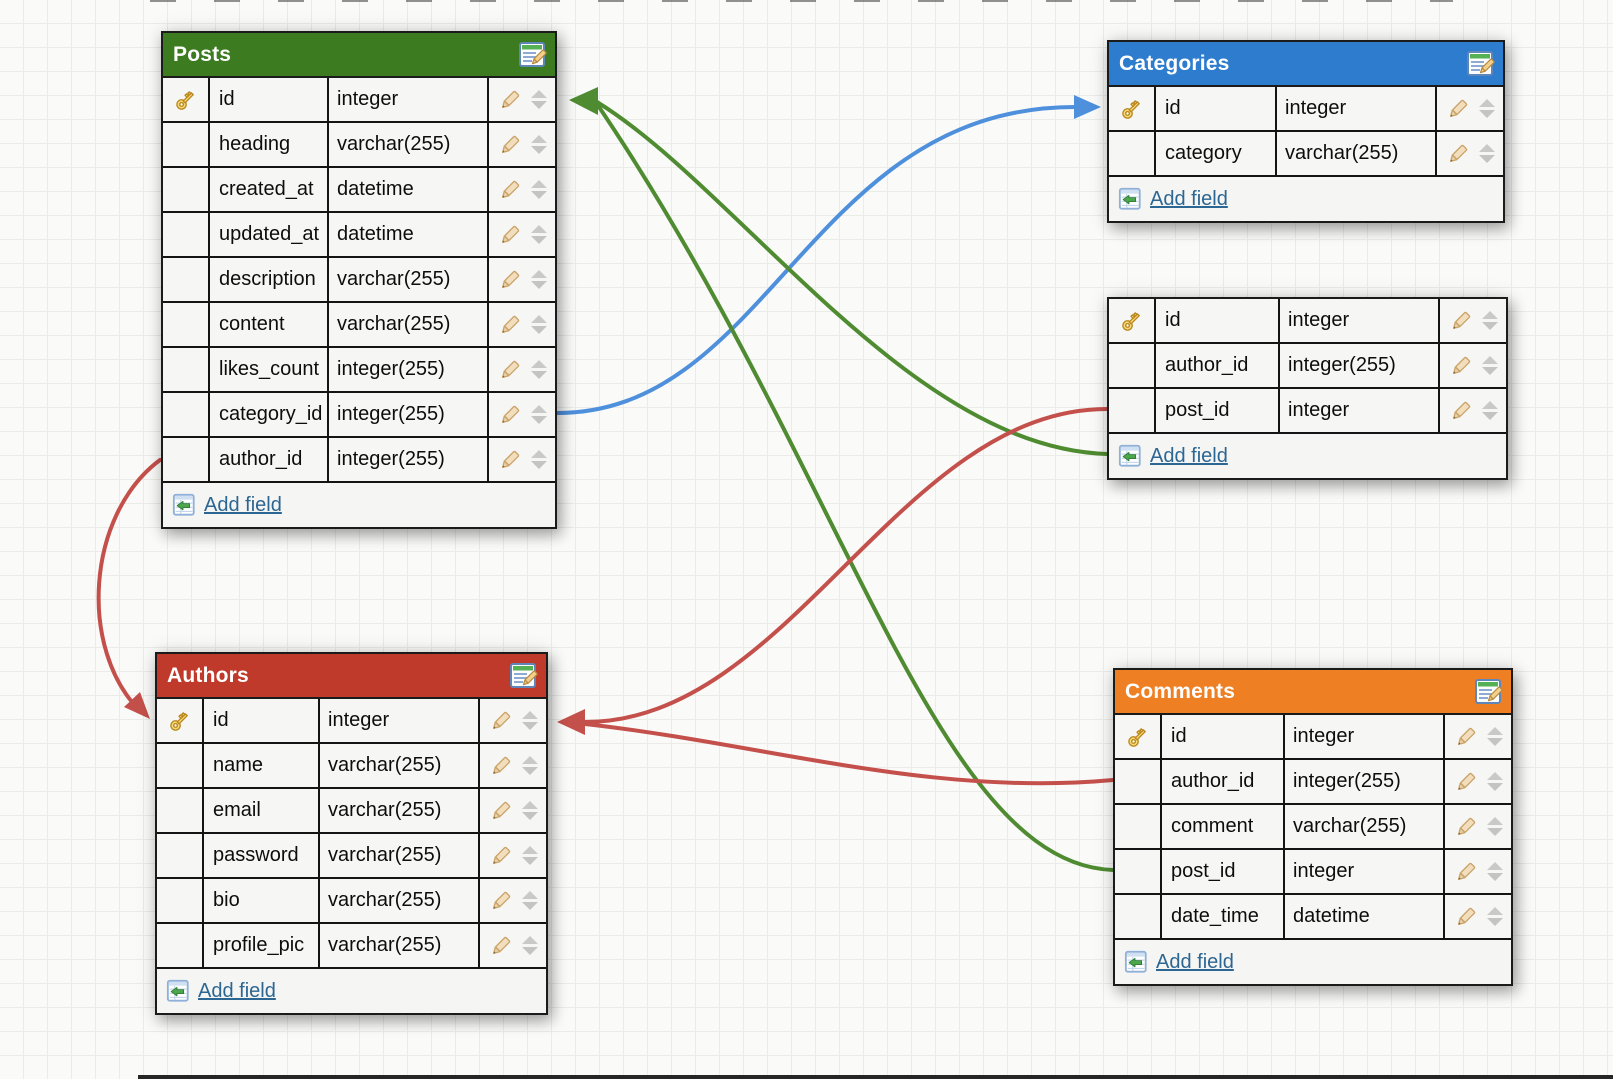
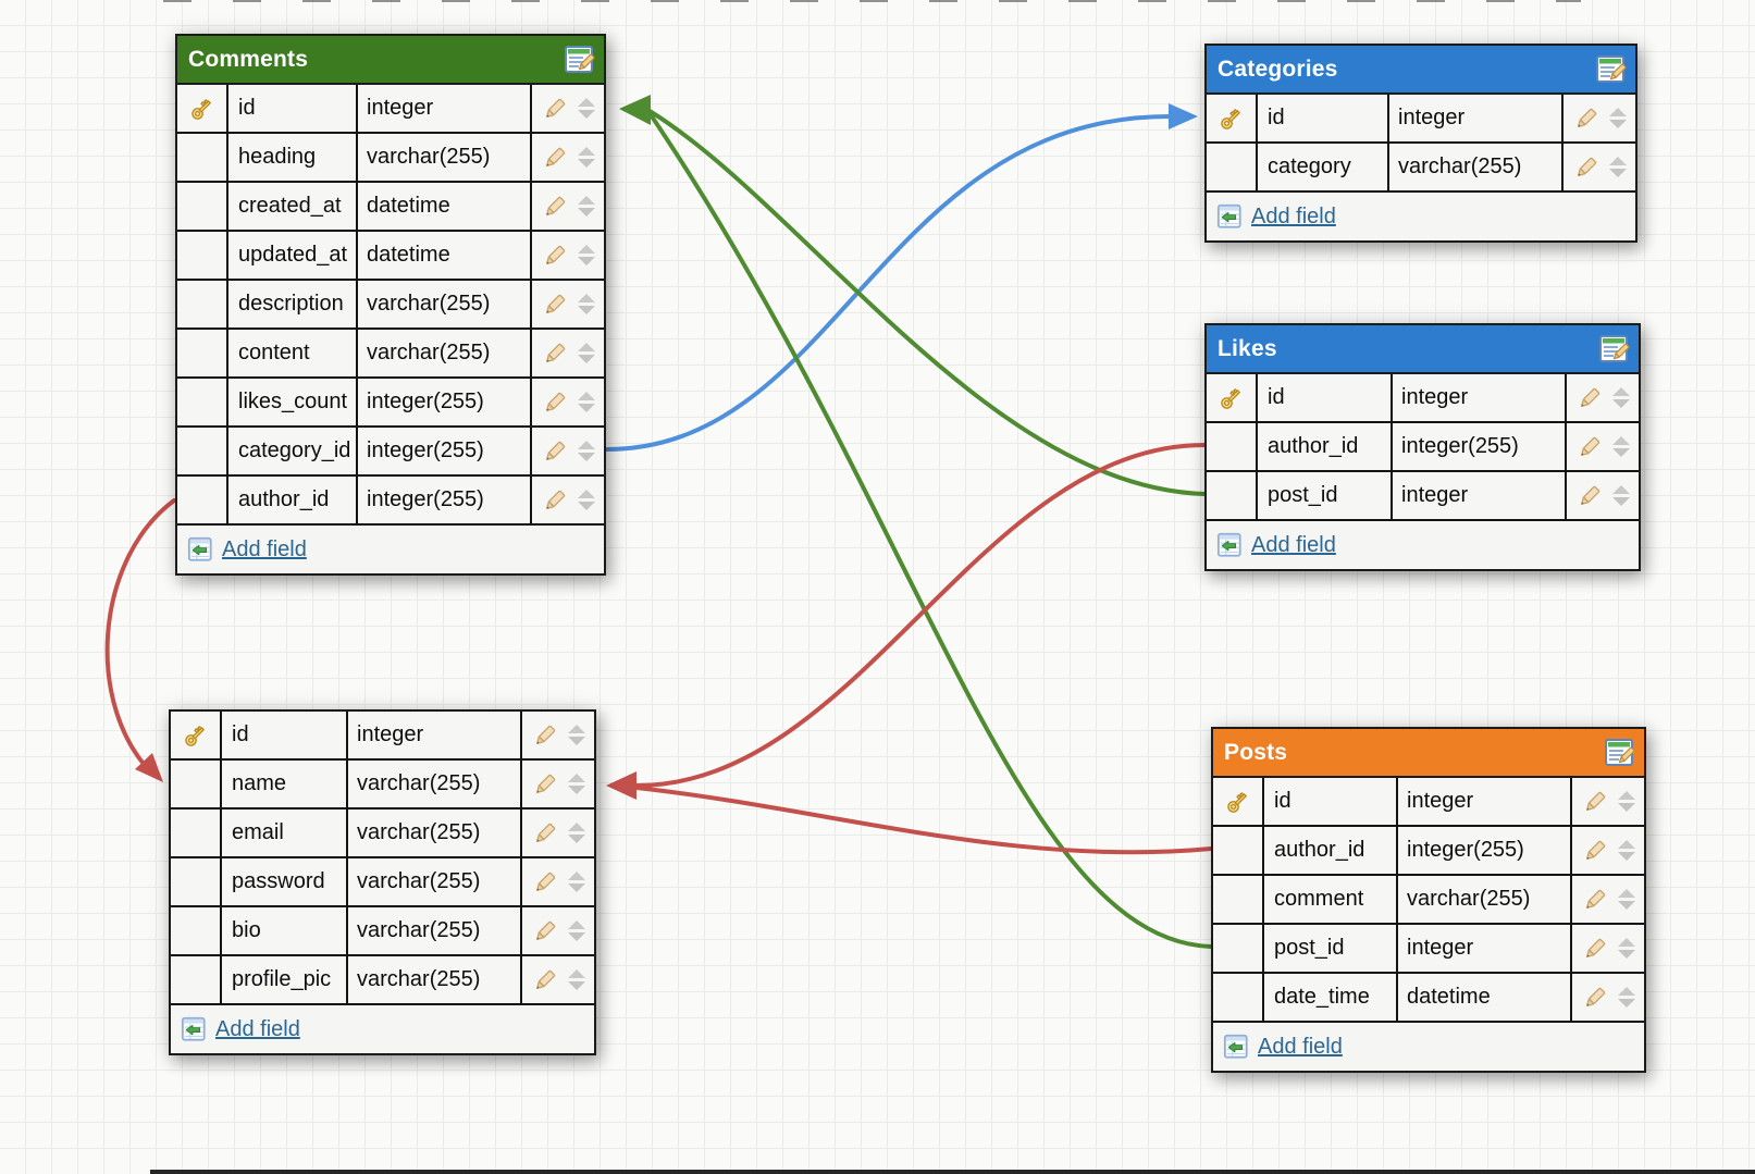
- Posts
+ Comments
  id
  integer
  heading
  varchar(255)
  created_at
  datetime
  updated_at
  datetime
  description
  varchar(255)
  content
  varchar(255)
  likes_count
  integer(255)
  category_id
  integer(255)
  author_id
  integer(255)
  Add field
  Categories
  id
  integer
  category
  varchar(255)
  Add field
+ Likes
  id
  integer
  author_id
  integer(255)
  post_id
  integer
  Add field
- Authors
  id
  integer
  name
  varchar(255)
  email
  varchar(255)
  password
  varchar(255)
  bio
  varchar(255)
  profile_pic
  varchar(255)
  Add field
- Comments
+ Posts
  id
  integer
  author_id
  integer(255)
  comment
  varchar(255)
  post_id
  integer
  date_time
  datetime
  Add field
